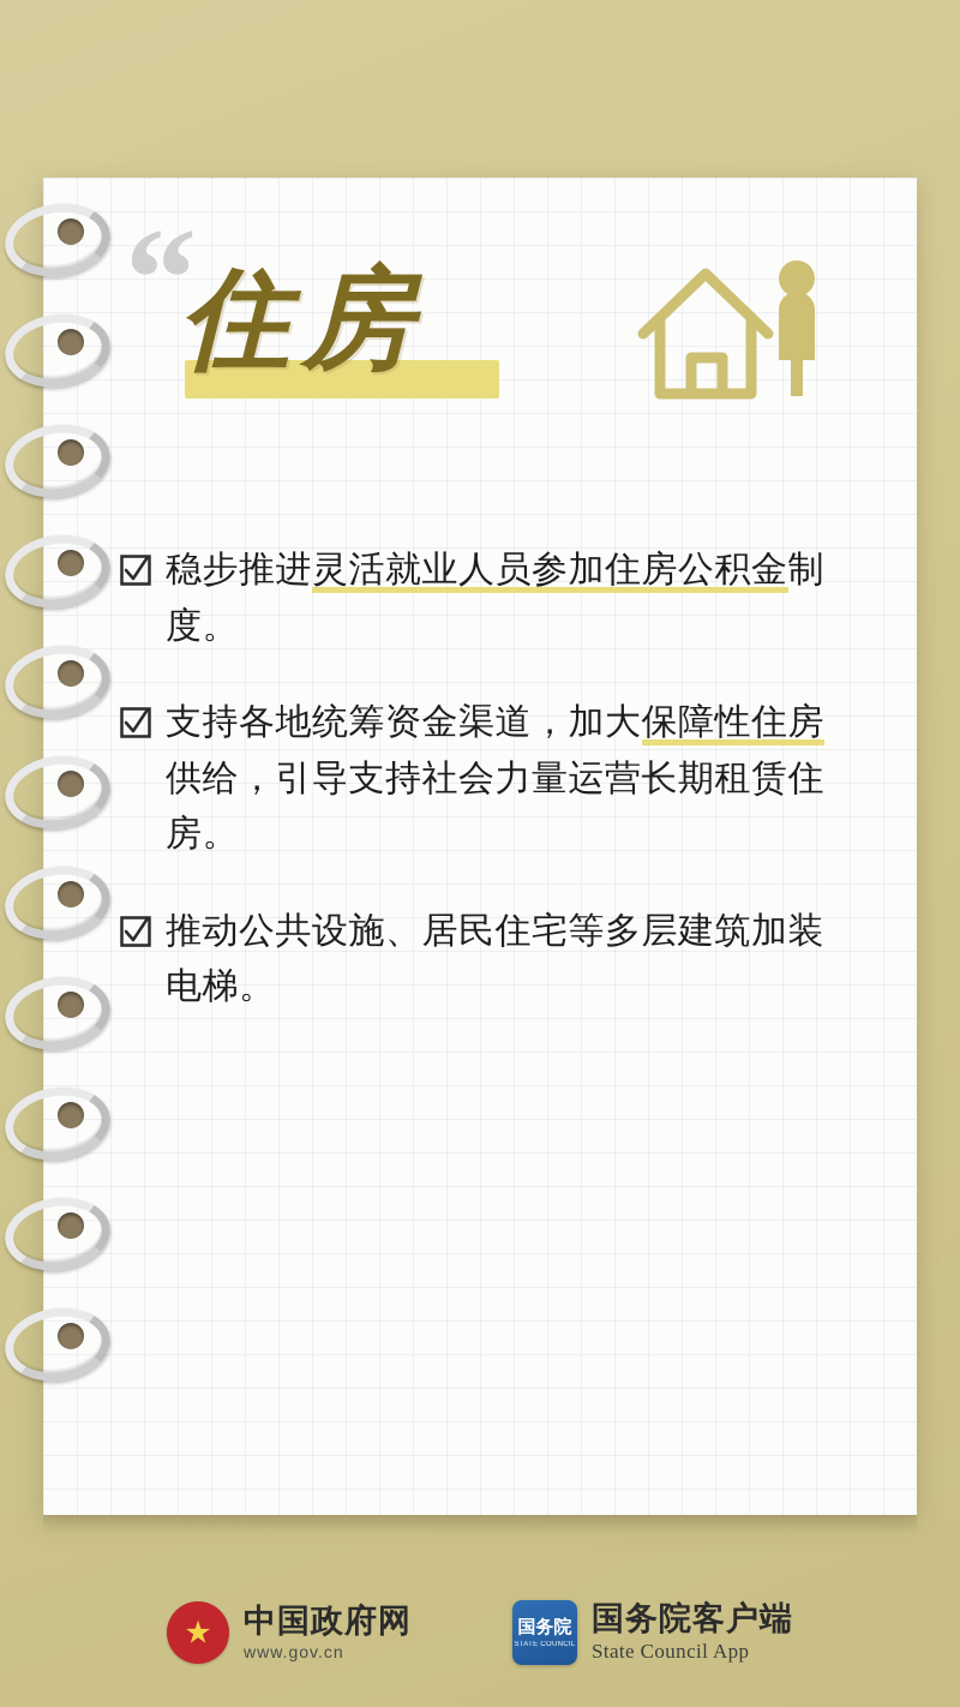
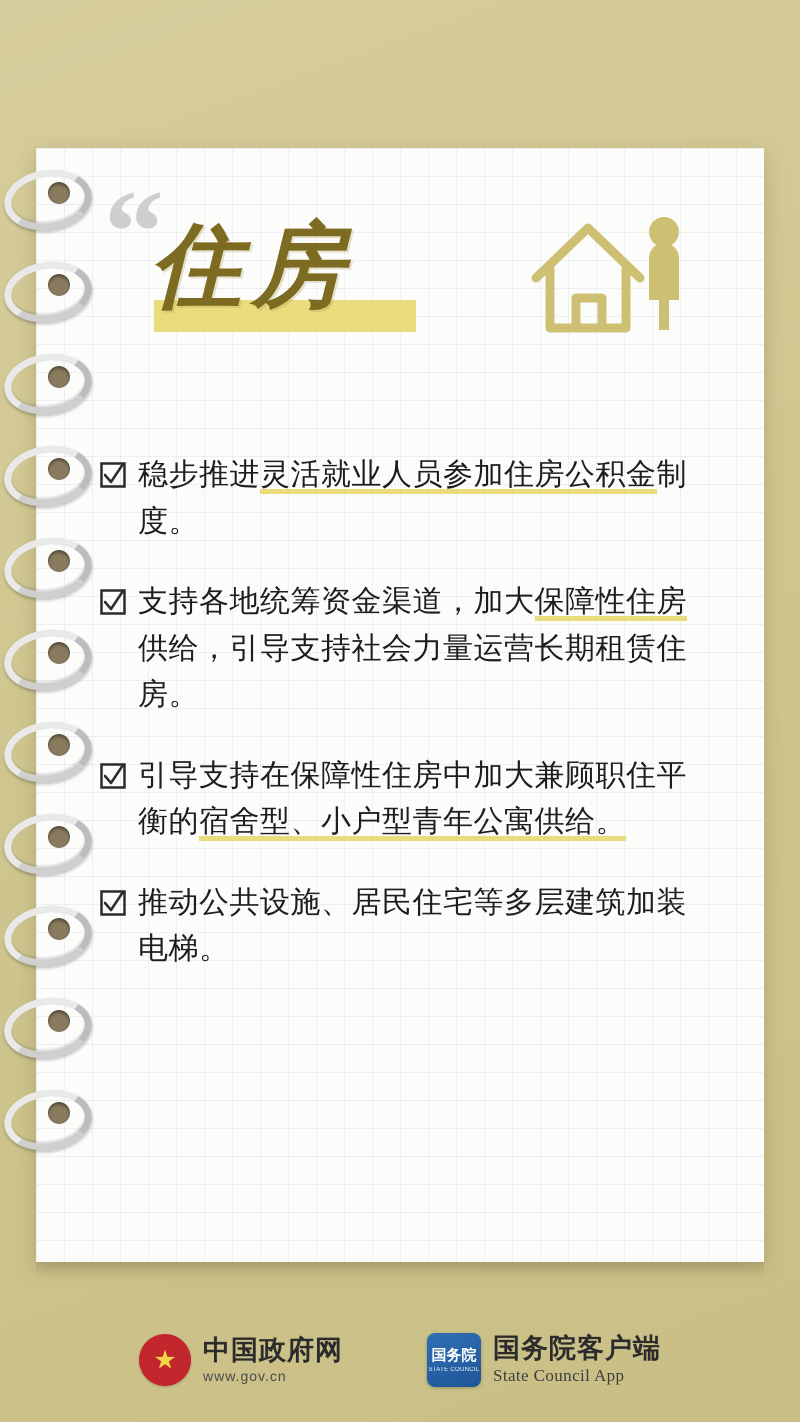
  “
  住房
  稳步推进灵活就业人员参加住房公积金制度。
  支持各地统筹资金渠道，加大保障性住房供给，引导支持社会力量运营长期租赁住房。
+ 引导支持在保障性住房中加大兼顾职住平衡的宿舍型、小户型青年公寓供给。
  推动公共设施、居民住宅等多层建筑加装电梯。
  ★
  中国政府网
  www.gov.cn
  国务院
  国务院客户端
  State Council App
